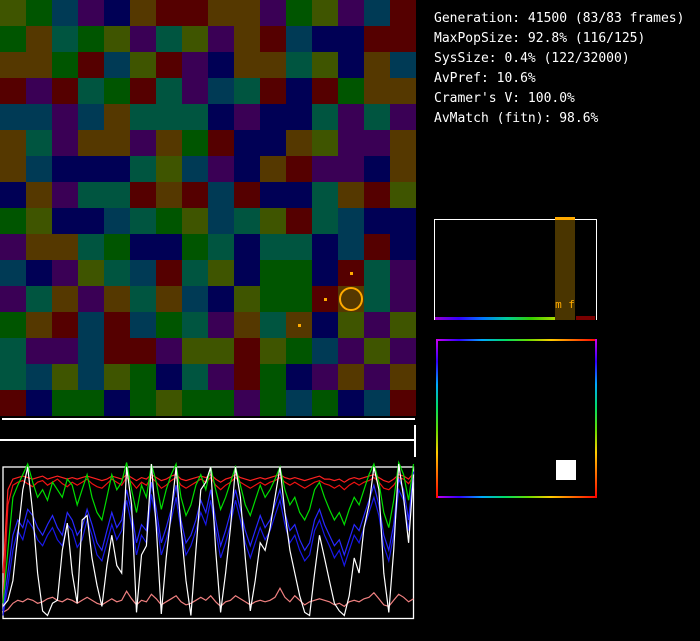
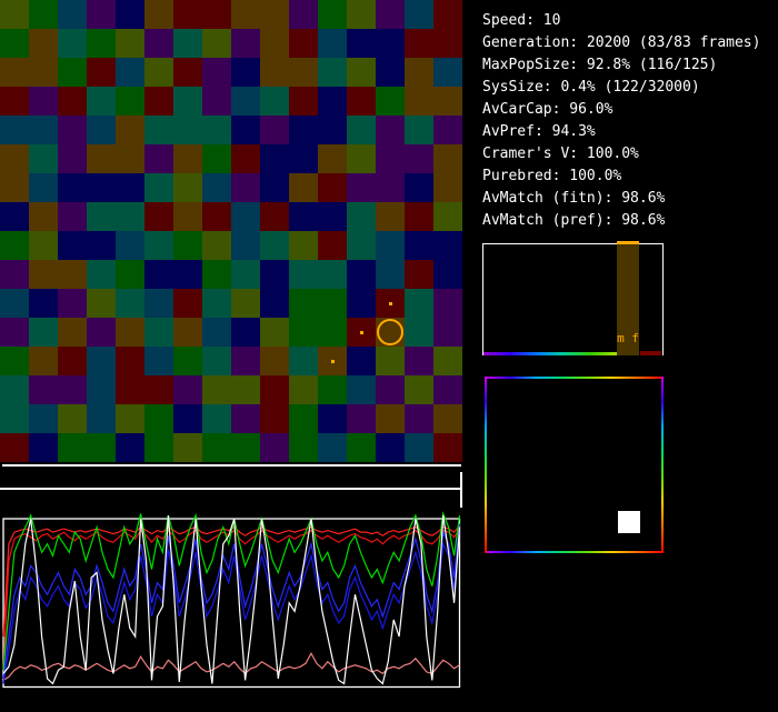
+ Speed: 10
- Generation: 41500 (83/83 frames)
+ Generation: 20200 (83/83 frames)
  MaxPopSize: 92.8% (116/125)
  SysSize: 0.4% (122/32000)
+ AvCarCap: 96.0%
- AvPref: 10.6%
+ AvPref: 94.3%
  Cramer's V: 100.0%
+ Purebred: 100.0%
  AvMatch (fitn): 98.6%
+ AvMatch (pref): 98.6%
  m f
